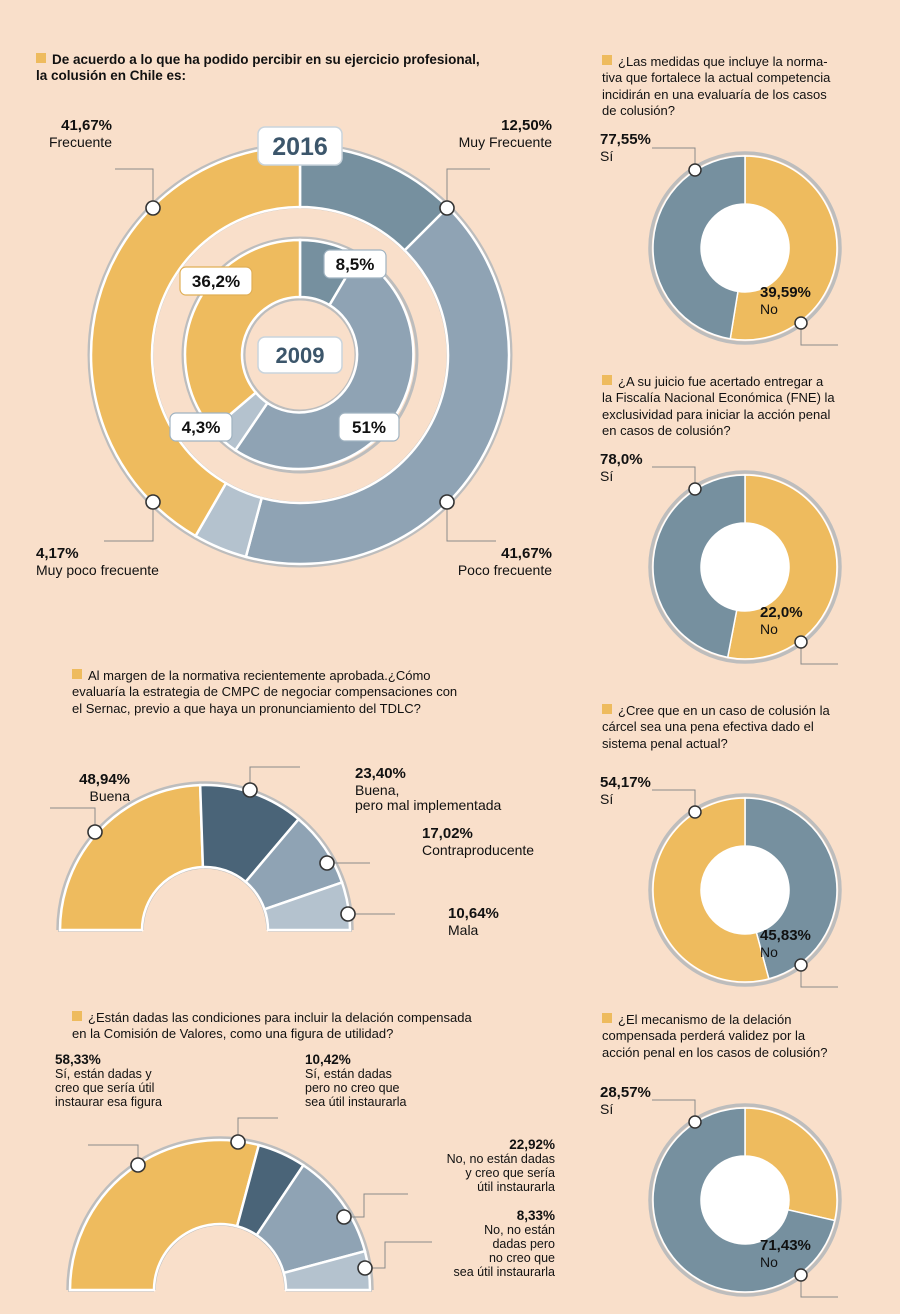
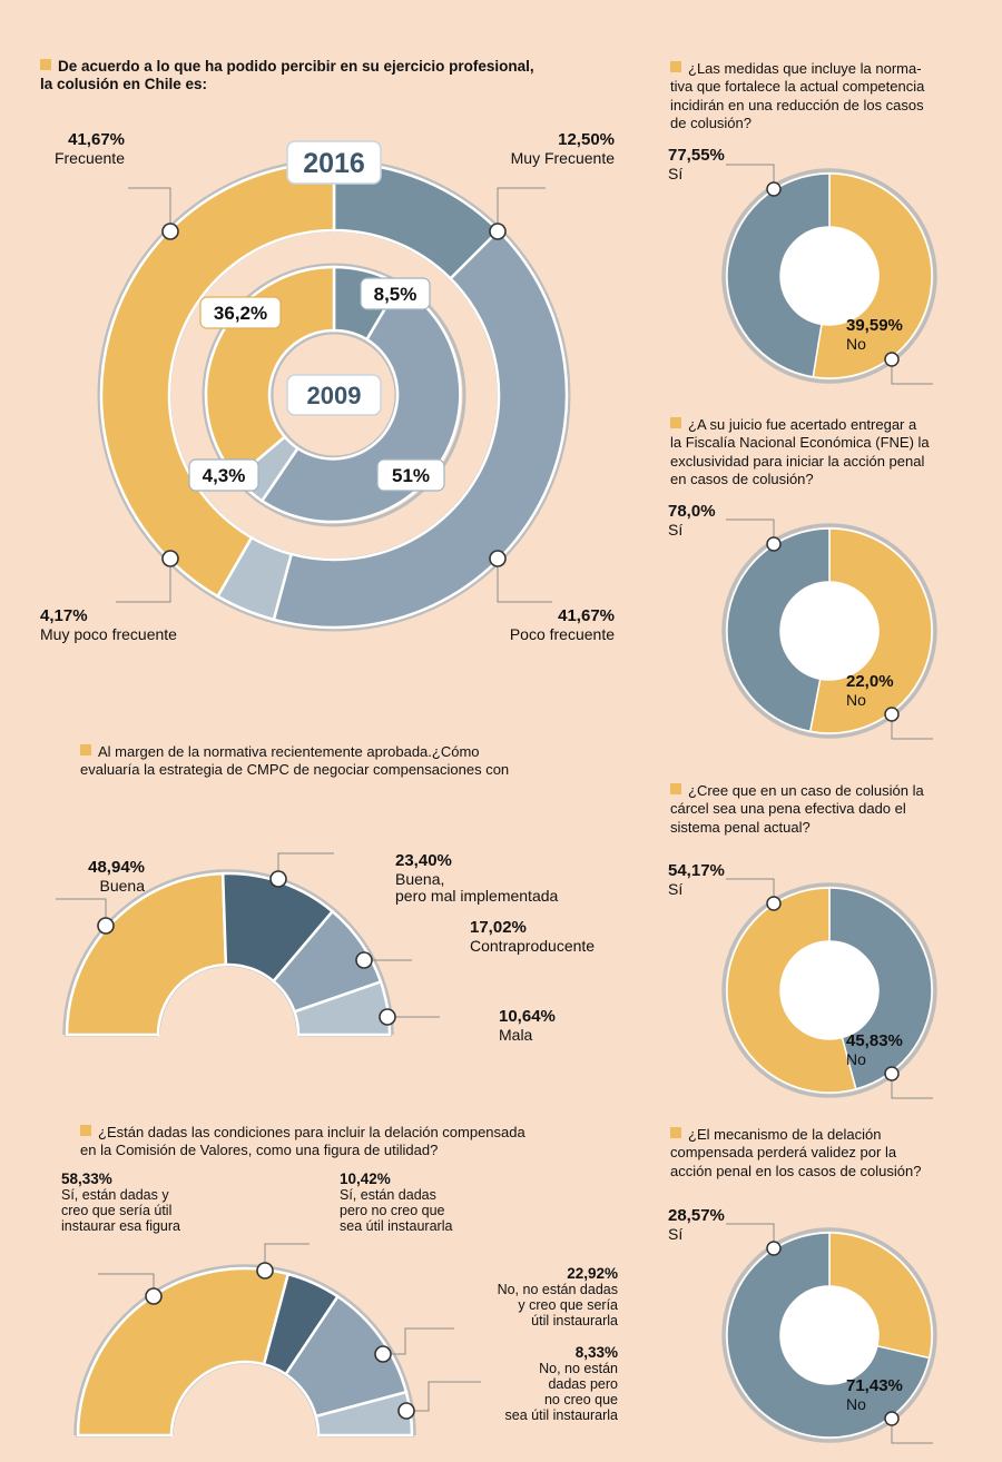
  De acuerdo a lo que ha podido percibir en su ejercicio profesional,
  la colusión en Chile es:
  2016
  2009
  36,2%
  8,5%
  51%
  4,3%
  41,67%
  Frecuente
  12,50%
  Muy Frecuente
  41,67%
  Poco frecuente
  4,17%
  Muy poco frecuente
  Al margen de la normativa recientemente aprobada.¿Cómo
  evaluaría la estrategia de CMPC de negociar compensaciones con
- el Sernac, previo a que haya un pronunciamiento del TDLC?
  48,94%
  Buena
  23,40%
  Buena,
  pero mal implementada
  17,02%
  Contraproducente
  10,64%
  Mala
  ¿Están dadas las condiciones para incluir la delación compensada
  en la Comisión de Valores, como una figura de utilidad?
  58,33%
  Sí, están dadas y
  creo que sería útil
  instaurar esa figura
  10,42%
  Sí, están dadas
  pero no creo que
  sea útil instaurarla
  22,92%
  No, no están dadas
  y creo que sería
  útil instaurarla
  8,33%
  No, no están
  dadas pero
  no creo que
  sea útil instaurarla
  ¿Las medidas que incluye la norma-
  tiva que fortalece la actual competencia
- incidirán en una evaluaría de los casos
+ incidirán en una reducción de los casos
  de colusión?
  77,55%
  Sí
  39,59%
  No
  ¿A su juicio fue acertado entregar a
  la Fiscalía Nacional Económica (FNE) la
  exclusividad para iniciar la acción penal
  en casos de colusión?
  78,0%
  Sí
  22,0%
  No
  ¿Cree que en un caso de colusión la
  cárcel sea una pena efectiva dado el
  sistema penal actual?
  54,17%
  Sí
  45,83%
  No
  ¿El mecanismo de la delación
  compensada perderá validez por la
  acción penal en los casos de colusión?
  28,57%
  Sí
  71,43%
  No
